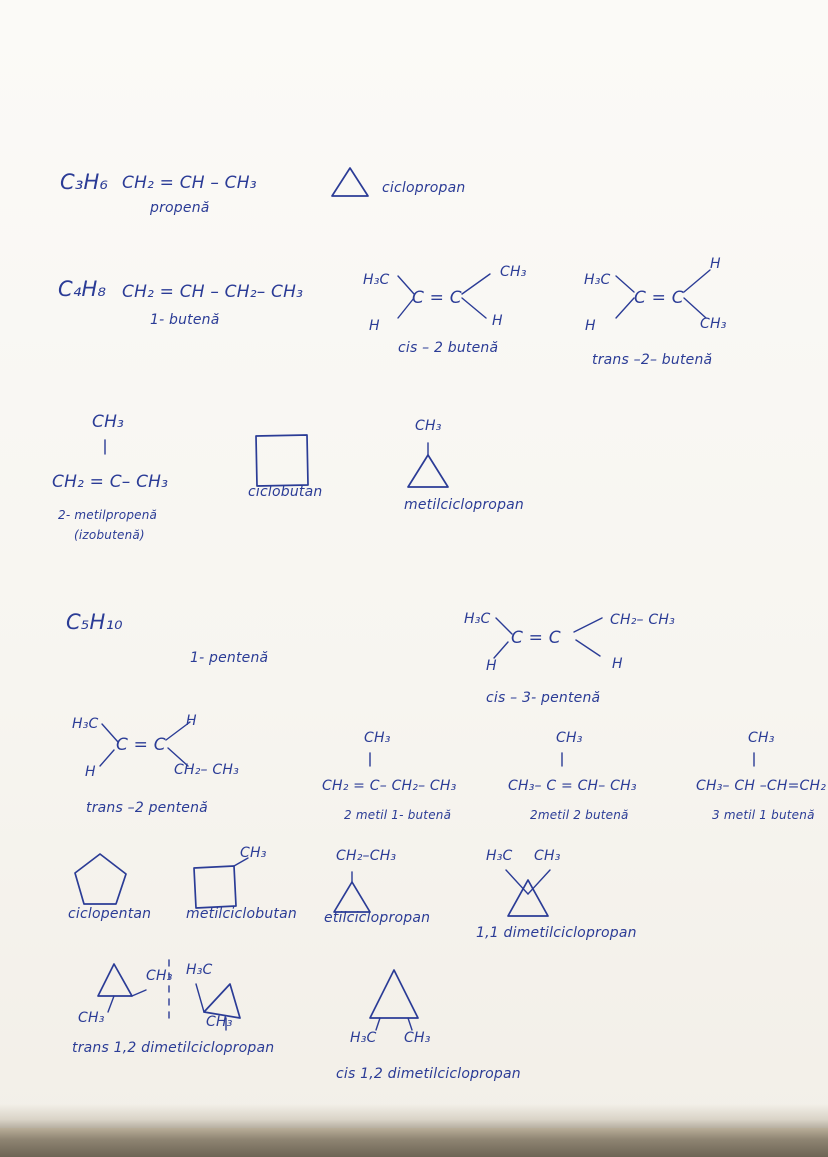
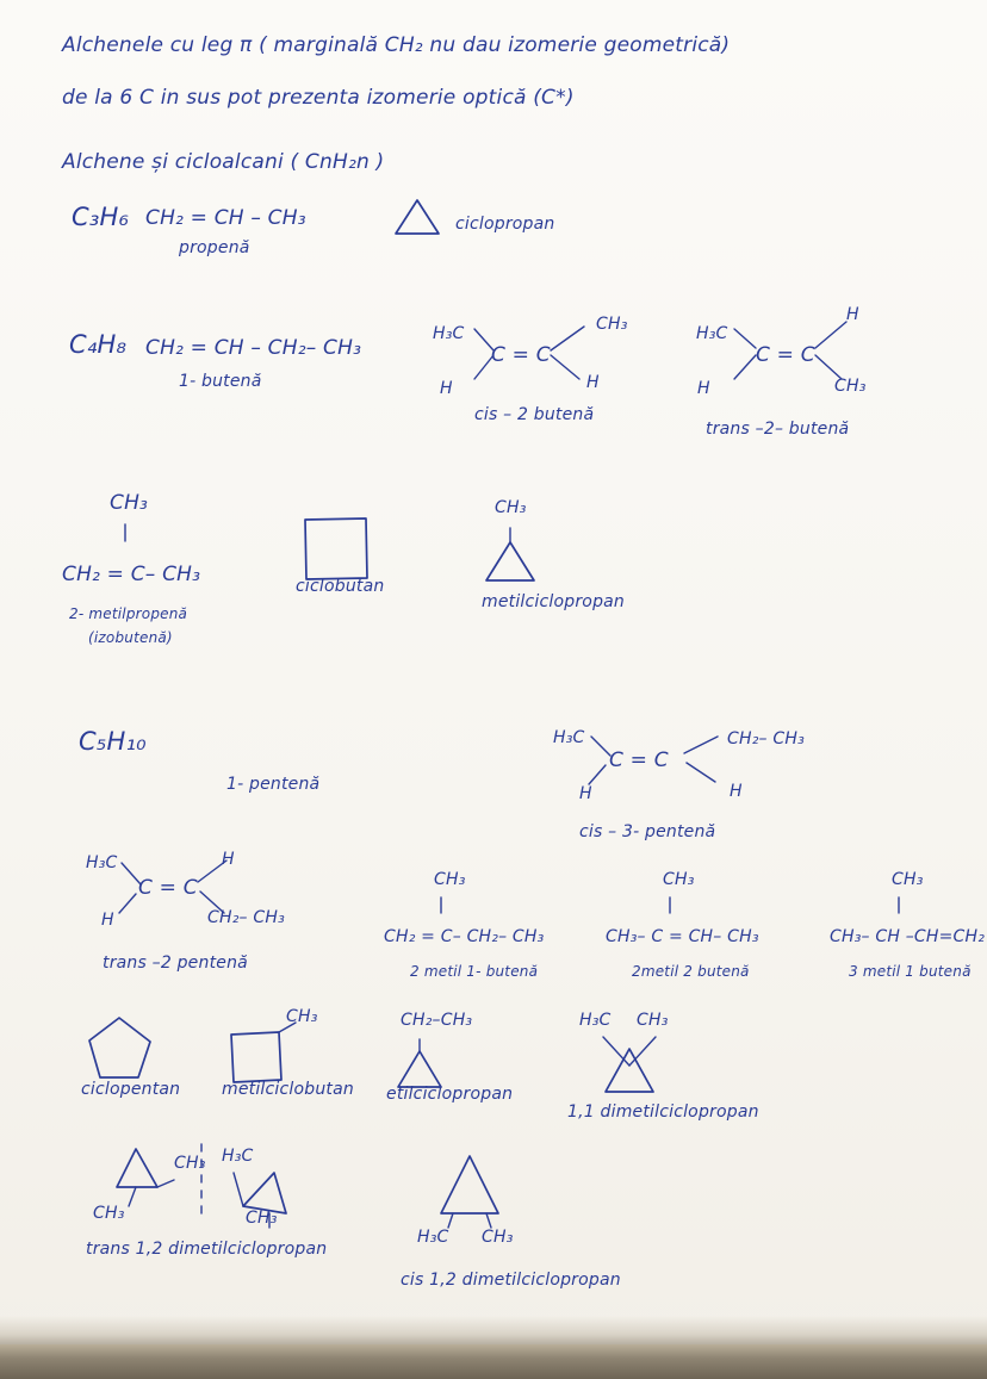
+ Alchenele cu leg π ( marginală CH₂ nu dau izomerie geometrică)
+ de la 6 C in sus pot prezenta izomerie optică (C*)
+ Alchene și cicloalcani ( CnH₂n )
  C₃H₆
  CH₂ = CH – CH₃
  propenă
  ciclopropan
  C₄H₈
  CH₂ = CH – CH₂– CH₃
  1- butenă
  H₃C
  H
  C = C
  CH₃
  H
  cis – 2 butenă
  H₃C
  H
  C = C
  H
  CH₃
  trans –2– butenă
  CH₃
  CH₂ = C– CH₃
  2- metilpropenă
  (izobutenă)
  ciclobutan
  CH₃
  metilciclopropan
  C₅H₁₀
  1- pentenă
  H₃C
  H
  C = C
  CH₂– CH₃
  H
  cis – 3- pentenă
  H₃C
  H
  C = C
  H
  CH₂– CH₃
  trans –2 pentenă
  CH₃
  CH₂ = C– CH₂– CH₃
  2 metil 1- butenă
  CH₃
  CH₃– C = CH– CH₃
  2metil 2 butenă
  CH₃
  CH₃– CH –CH=CH₂
  3 metil 1 butenă
  ciclopentan
  CH₃
  metilciclobutan
  CH₂–CH₃
  etilciclopropan
  H₃C
  CH₃
  1,1 dimetilciclopropan
  CH₃
  H₃C
  CH₃
  trans 1,2 dimetilciclopropan
  H₃C
  CH₃
  cis 1,2 dimetilciclopropan
